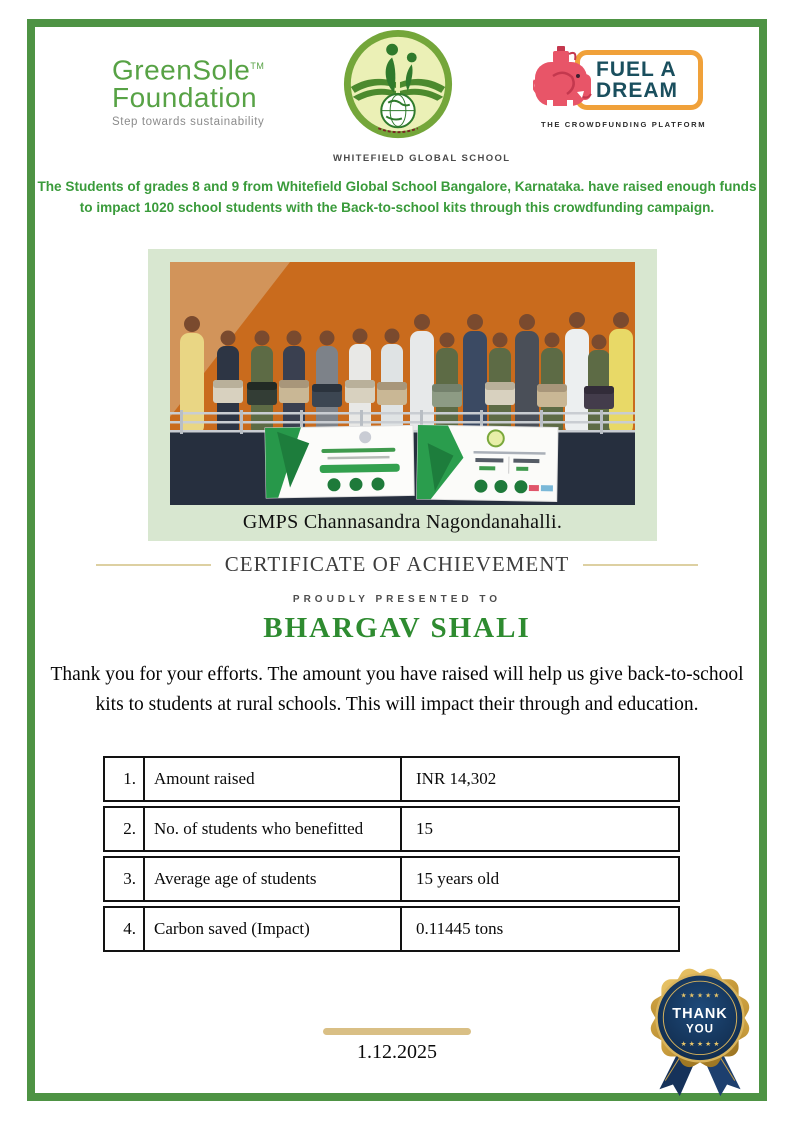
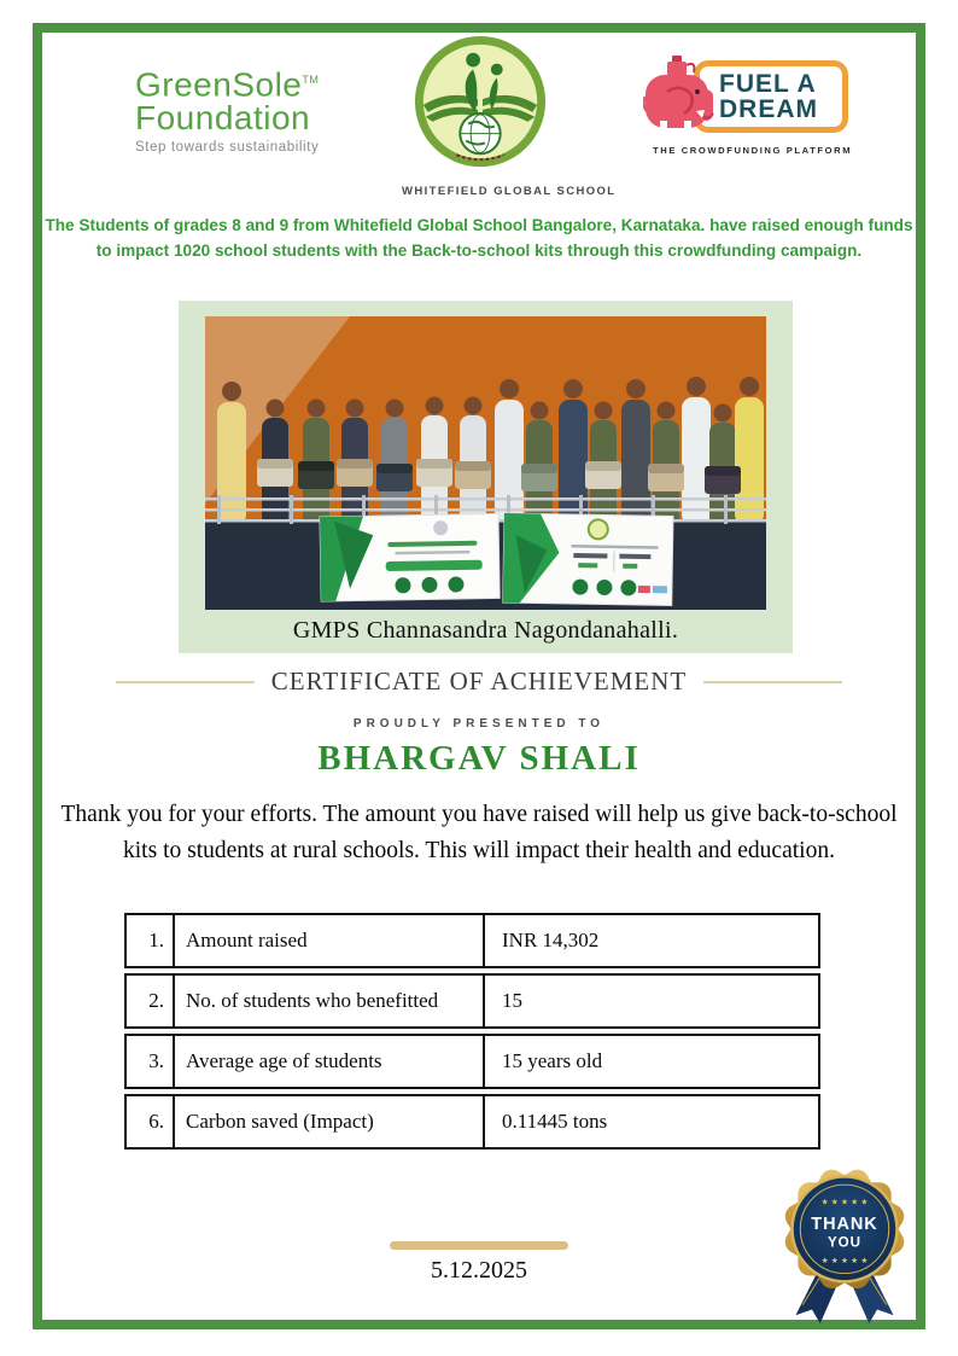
  GreenSoleTM
  Foundation
  Step towards sustainability
  WHITEFIELD GLOBAL SCHOOL
  FUEL A
  DREAM
  THE CROWDFUNDING PLATFORM
  The Students of grades 8 and 9 from Whitefield Global School Bangalore, Karnataka. have raised enough funds to impact 1020 school students with the Back-to-school kits through this crowdfunding campaign.
  GMPS Channasandra Nagondanahalli.
  CERTIFICATE OF ACHIEVEMENT
  PROUDLY PRESENTED TO
  BHARGAV SHALI
- Thank you for your efforts. The amount you have raised will help us give back-to-school kits to students at rural schools. This will impact their through and education.
+ Thank you for your efforts. The amount you have raised will help us give back-to-school kits to students at rural schools. This will impact their health and education.
  1.
  Amount raised
  INR 14,302
  2.
  No. of students who benefitted
  15
  3.
  Average age of students
  15 years old
- 4.
+ 6.
  Carbon saved (Impact)
  0.11445 tons
  ★ ★ ★ ★ ★
  THANK
  YOU
  ★ ★ ★ ★ ★
- 1.12.2025
+ 5.12.2025
